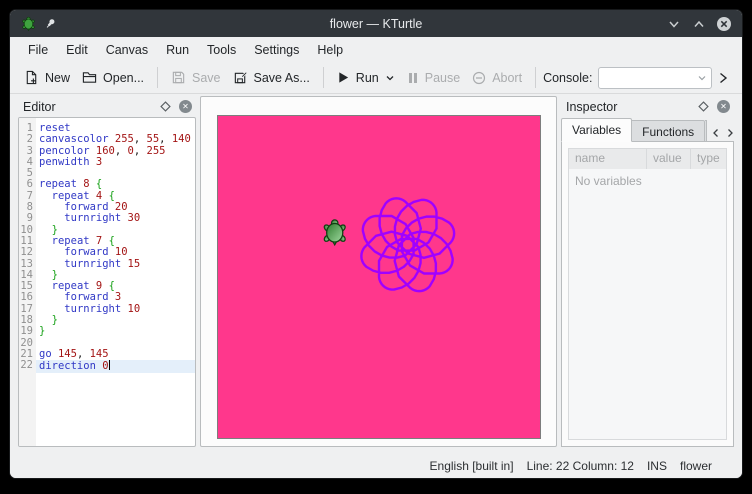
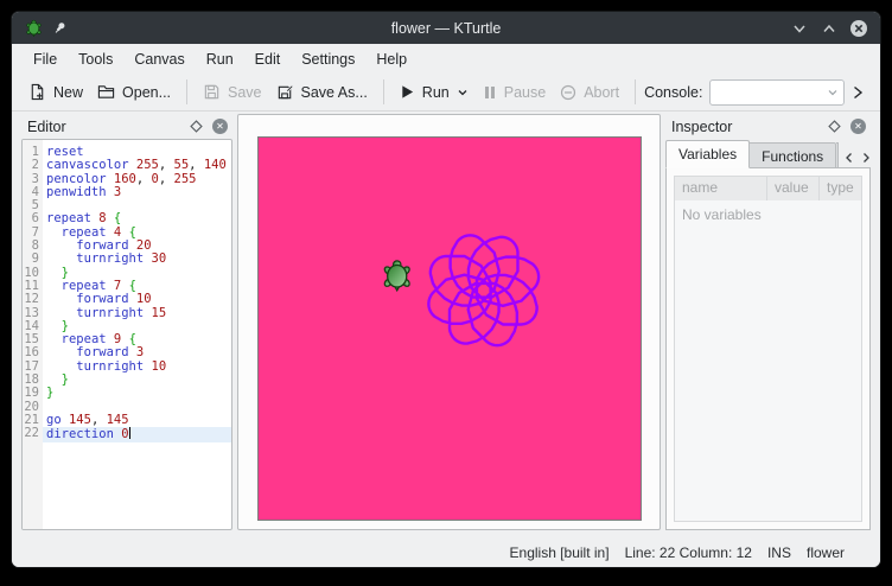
  flower — KTurtle
  File
- Edit
+ Tools
  Canvas
  Run
- Tools
+ Edit
  Settings
  Help
  New
  Open...
  Save
  Save As...
  Run
  Pause
  Abort
  Console:
  Editor
  ✕
  1
  reset
  2
  canvascolor 255, 55, 140
  3
  pencolor 160, 0, 255
  4
  penwidth 3
  5
  6
  repeat 8 {
  7
  repeat 4 {
  8
  forward 20
  9
  turnright 30
  10
  }
  11
  repeat 7 {
  12
  forward 10
  13
  turnright 15
  14
  }
  15
  repeat 9 {
  16
  forward 3
  17
  turnright 10
  18
  }
  19
  }
  20
  21
  go 145, 145
  22
  direction 0
  Inspector
  ✕
  Variables
  Functions
  name
  value
  type
  No variables
  English [built in]
  Line: 22 Column: 12
  INS
  flower
